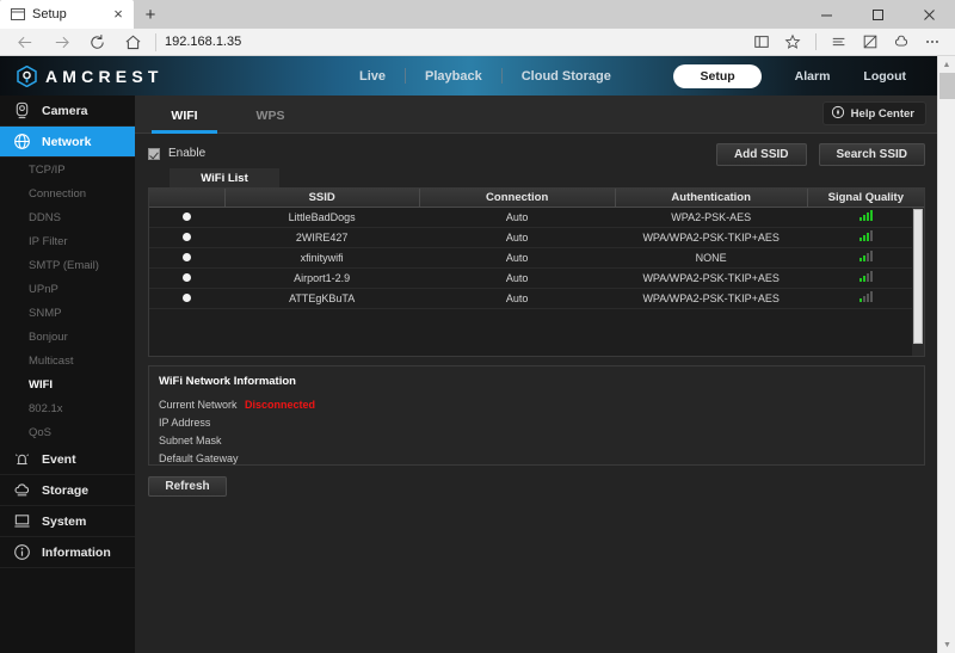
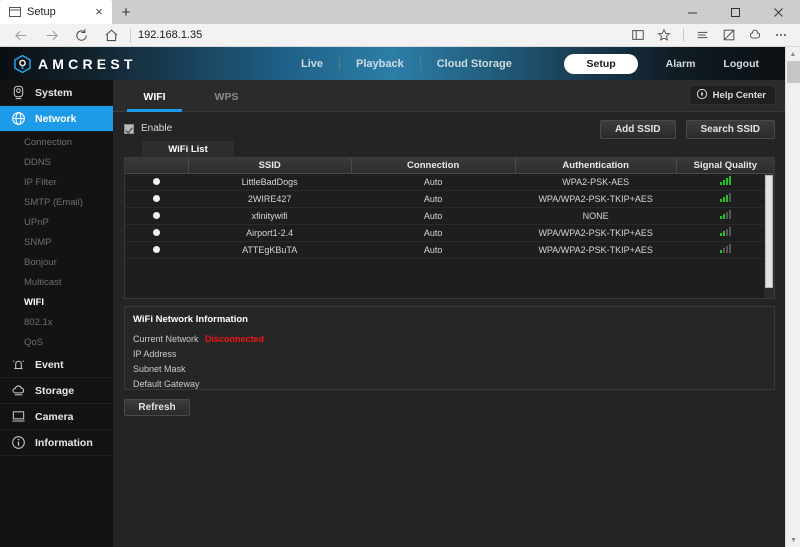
  Setup
  ×
  +
  192.168.1.35
  AMCREST
  Live
  Playback
  Cloud Storage
  Setup
  Alarm
  Logout
- Camera
+ System
  Network
- TCP/IP
  Connection
  DDNS
  IP Filter
  SMTP (Email)
  UPnP
  SNMP
  Bonjour
  Multicast
  WIFI
  802.1x
  QoS
  Event
  Storage
- System
+ Camera
  Information
  WIFI
  WPS
  Help Center
  Enable
  Add SSID
  Search SSID
  WiFi List
  	SSID	Connection	Authentication	Signal Quality
  	LittleBadDogs	Auto	WPA2-PSK-AES
  	2WIRE427	Auto	WPA/WPA2-PSK-TKIP+AES
  	xfinitywifi	Auto	NONE
- 	Airport1-2.9	Auto	WPA/WPA2-PSK-TKIP+AES
+ 	Airport1-2.4	Auto	WPA/WPA2-PSK-TKIP+AES
  	ATTEgKBuTA	Auto	WPA/WPA2-PSK-TKIP+AES
  WiFi Network Information
  Current Network
  Disconnected
  IP Address
  Subnet Mask
  Default Gateway
  Refresh
